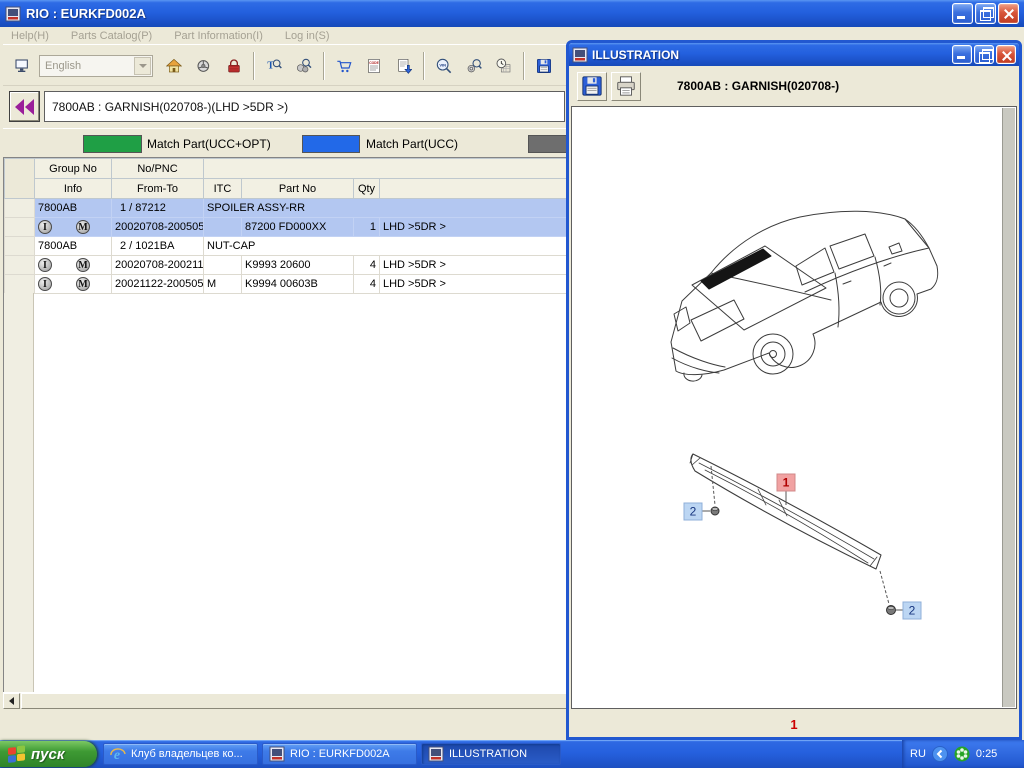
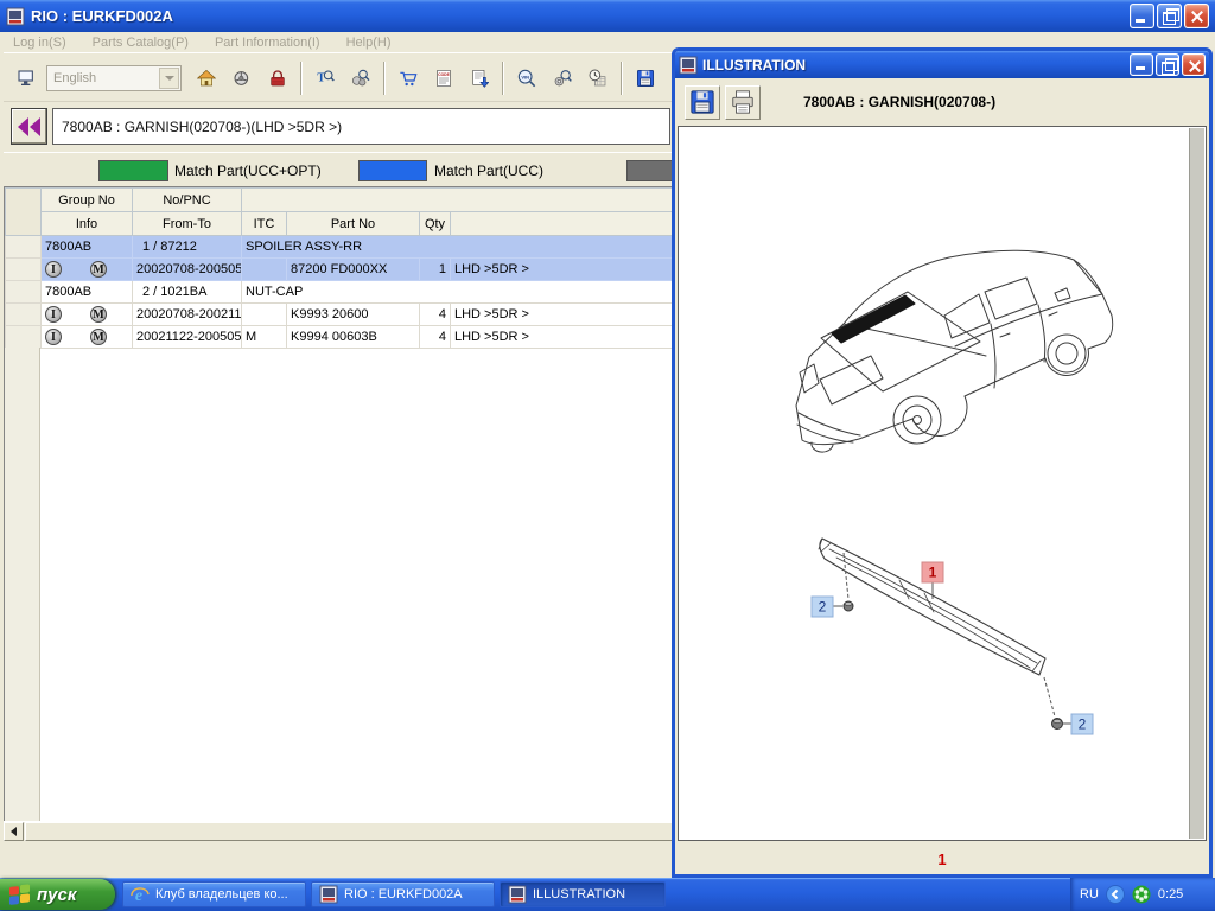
  RIO : EURKFD002A
- Help(H)
+ Log in(S)
  Parts Catalog(P)
  Part Information(I)
- Log in(S)
+ Help(H)
  English
  T
  7800AB : GARNISH(020708-)(LHD >5DR >)
  Match Part(UCC+OPT)
  Match Part(UCC)
  	Group No	No/PNC
  	7800AB	1 / 87212	SPOILER ASSY-RR
  	I M	20020708-200505		87200 FD000XX	1	LHD >5DR >
  	7800AB	2 / 1021BA	NUT-CAP
  	I M	20020708-200211		K9993 20600	4	LHD >5DR >
  	I M	20021122-200505	M	K9994 00603B	4	LHD >5DR >
  ILLUSTRATION
  7800AB : GARNISH(020708-)
  1
  2
  2
  1
  пуск
  e
  Клуб владельцев ко...
  RIO : EURKFD002A
  ILLUSTRATION
  RU
  0:25
